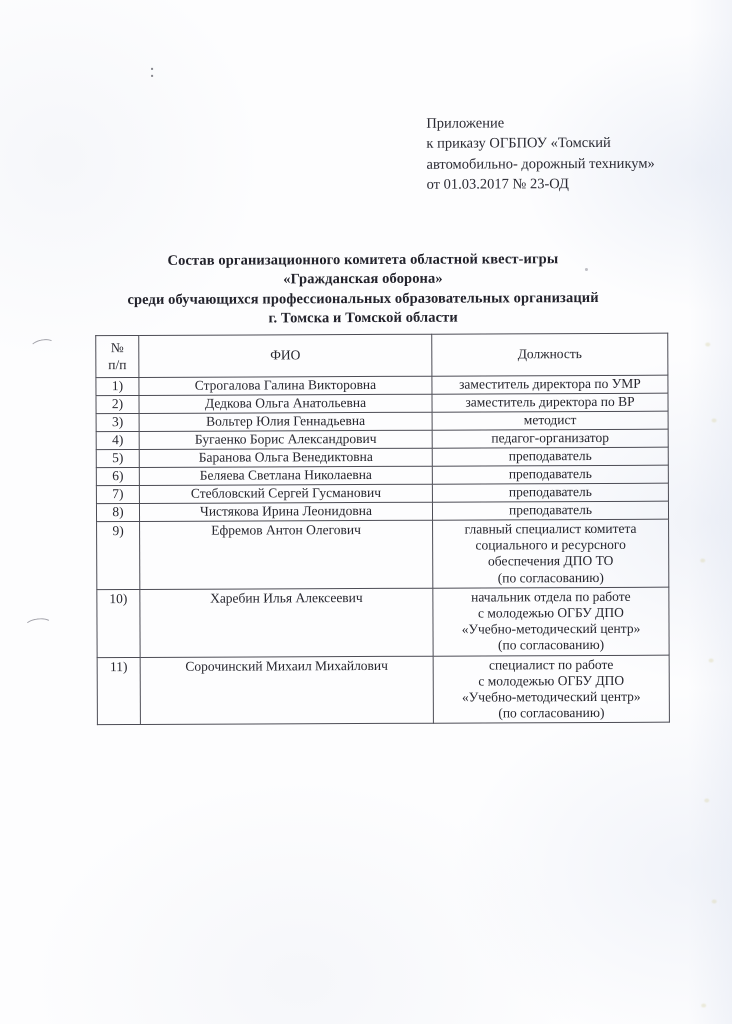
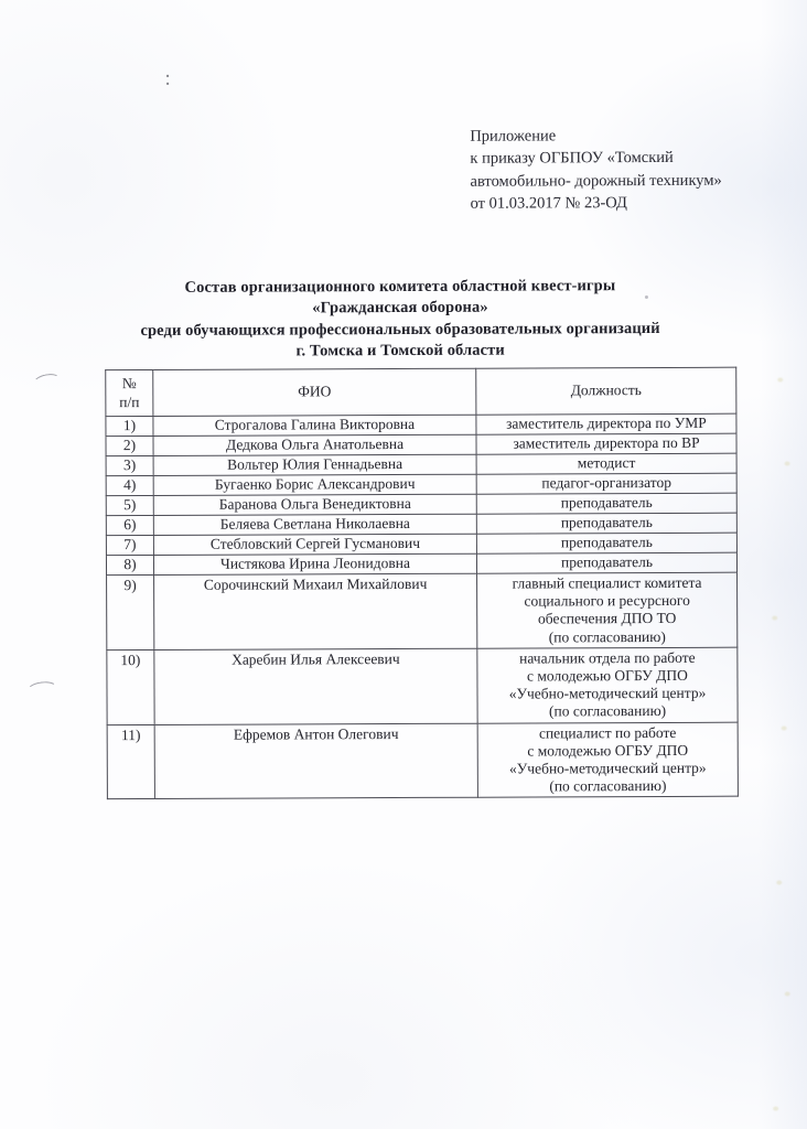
  Приложение
  к приказу ОГБПОУ «Томский
  автомобильно- дорожный техникум»
  от 01.03.2017 № 23-ОД
  Состав организационного комитета областной квест-игры
  «Гражданская оборона»
  среди обучающихся профессиональных образовательных организаций
  г. Томска и Томской области
  № п/п	ФИО	Должность
  1)	Строгалова Галина Викторовна	заместитель директора по УМР
  2)	Дедкова Ольга Анатольевна	заместитель директора по ВР
  3)	Вольтер Юлия Геннадьевна	методист
  4)	Бугаенко Борис Александрович	педагог-организатор
  5)	Баранова Ольга Венедиктовна	преподаватель
  6)	Беляева Светлана Николаевна	преподаватель
  7)	Стебловский Сергей Гусманович	преподаватель
  8)	Чистякова Ирина Леонидовна	преподаватель
- 9)	Ефремов Антон Олегович	главный специалист комитета социального и ресурсного обеспечения ДПО ТО (по согласованию)
+ 9)	Сорочинский Михаил Михайлович	главный специалист комитета социального и ресурсного обеспечения ДПО ТО (по согласованию)
  10)	Харебин Илья Алексеевич	начальник отдела по работе с молодежью ОГБУ ДПО «Учебно-методический центр» (по согласованию)
- 11)	Сорочинский Михаил Михайлович	специалист по работе с молодежью ОГБУ ДПО «Учебно-методический центр» (по согласованию)
+ 11)	Ефремов Антон Олегович	специалист по работе с молодежью ОГБУ ДПО «Учебно-методический центр» (по согласованию)
